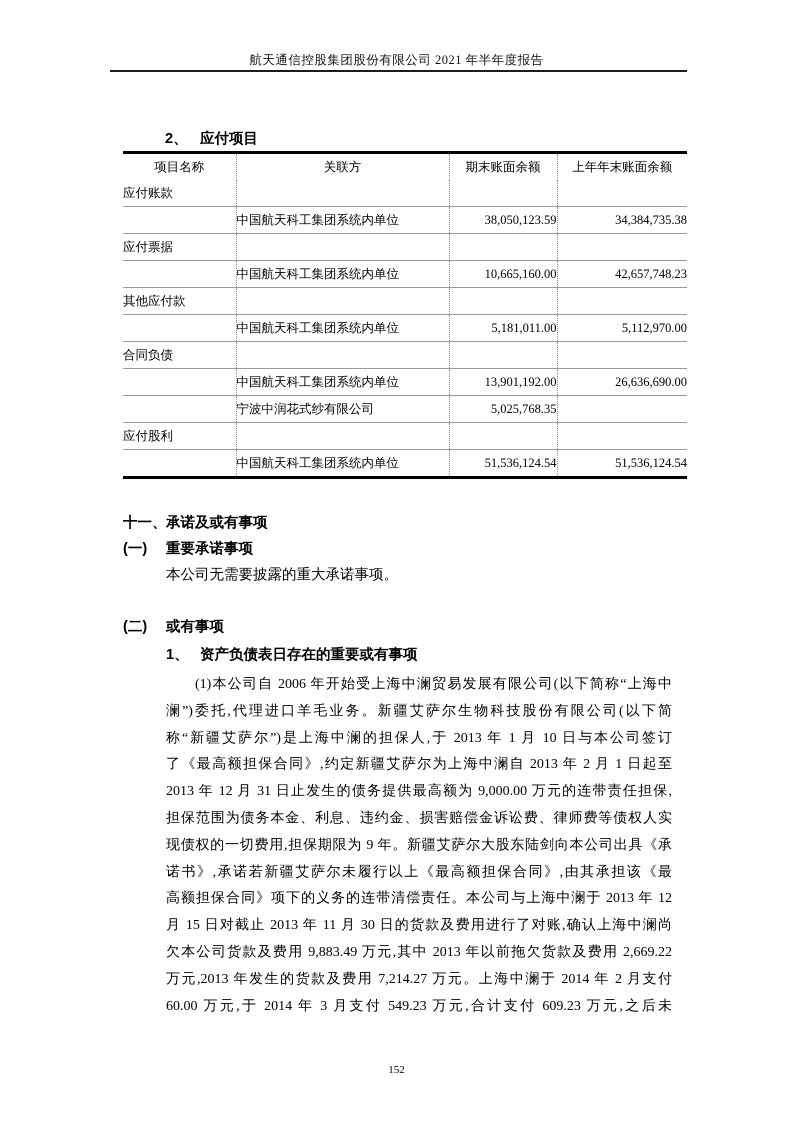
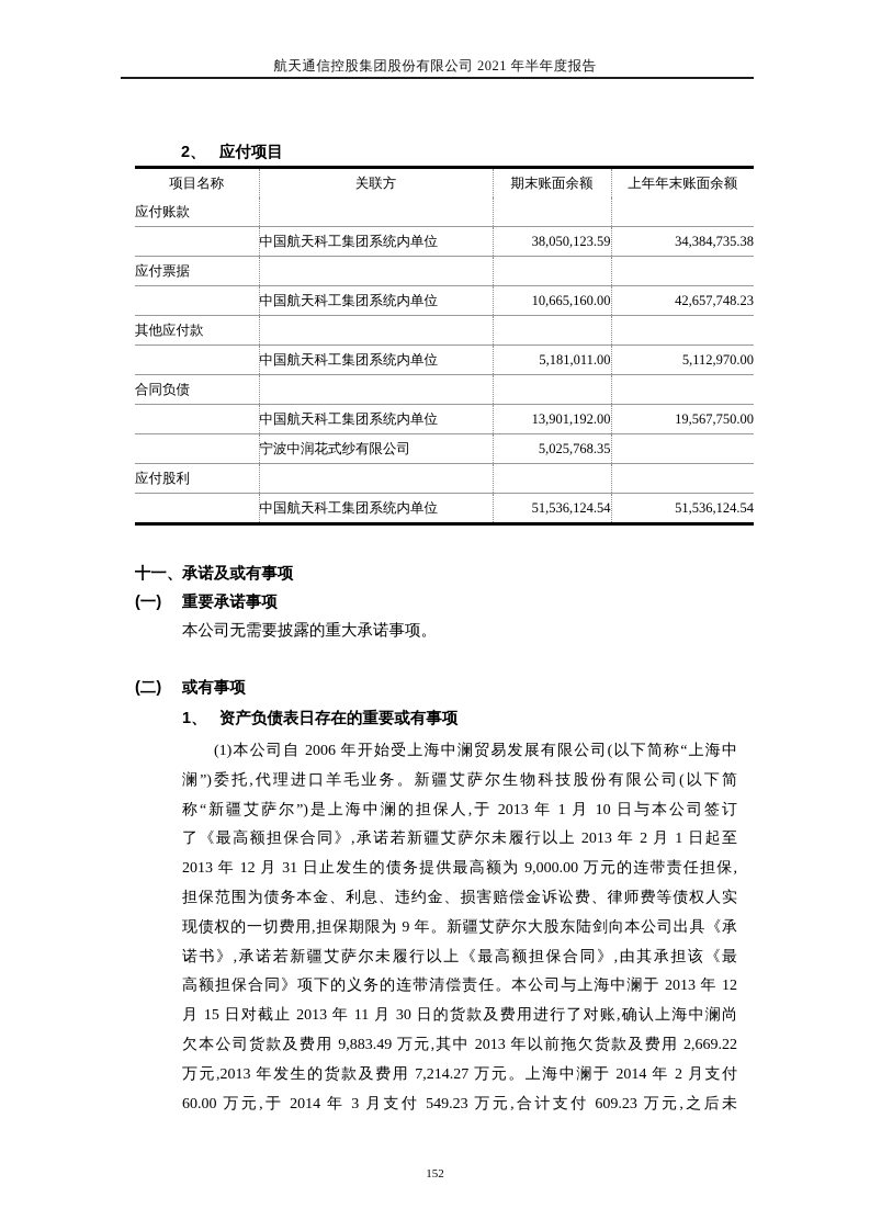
  航天通信控股集团股份有限公司 2021 年半年度报告
  2、 应付项目
  项目名称	关联方	期末账面余额	上年年末账面余额
  应付账款
  	中国航天科工集团系统内单位	38,050,123.59	34,384,735.38
  应付票据
  	中国航天科工集团系统内单位	10,665,160.00	42,657,748.23
  其他应付款
  	中国航天科工集团系统内单位	5,181,011.00	5,112,970.00
  合同负债
- 	中国航天科工集团系统内单位	13,901,192.00	26,636,690.00
+ 	中国航天科工集团系统内单位	13,901,192.00	19,567,750.00
  	宁波中润花式纱有限公司	5,025,768.35
  应付股利
  	中国航天科工集团系统内单位	51,536,124.54	51,536,124.54
  十一、承诺及或有事项
  (一) 重要承诺事项
  本公司无需要披露的重大承诺事项。
  (二) 或有事项
  1、 资产负债表日存在的重要或有事项
  (1)本公司自 2006 年开始受上海中澜贸易发展有限公司(以下简称“上海中
  澜”)委托,代理进口羊毛业务。新疆艾萨尔生物科技股份有限公司(以下简
  称“新疆艾萨尔”)是上海中澜的担保人,于 2013 年 1 月 10 日与本公司签订
- 了《最高额担保合同》,约定新疆艾萨尔为上海中澜自 2013 年 2 月 1 日起至
+ 了《最高额担保合同》,承诺若新疆艾萨尔未履行以上 2013 年 2 月 1 日起至
  2013 年 12 月 31 日止发生的债务提供最高额为 9,000.00 万元的连带责任担保,
  担保范围为债务本金、利息、违约金、损害赔偿金诉讼费、律师费等债权人实
  现债权的一切费用,担保期限为 9 年。新疆艾萨尔大股东陆剑向本公司出具《承
  诺书》,承诺若新疆艾萨尔未履行以上《最高额担保合同》,由其承担该《最
  高额担保合同》项下的义务的连带清偿责任。本公司与上海中澜于 2013 年 12
  月 15 日对截止 2013 年 11 月 30 日的货款及费用进行了对账,确认上海中澜尚
  欠本公司货款及费用 9,883.49 万元,其中 2013 年以前拖欠货款及费用 2,669.22
  万元,2013 年发生的货款及费用 7,214.27 万元。上海中澜于 2014 年 2 月支付
  60.00 万元,于 2014 年 3 月支付 549.23 万元,合计支付 609.23 万元,之后未
  152
